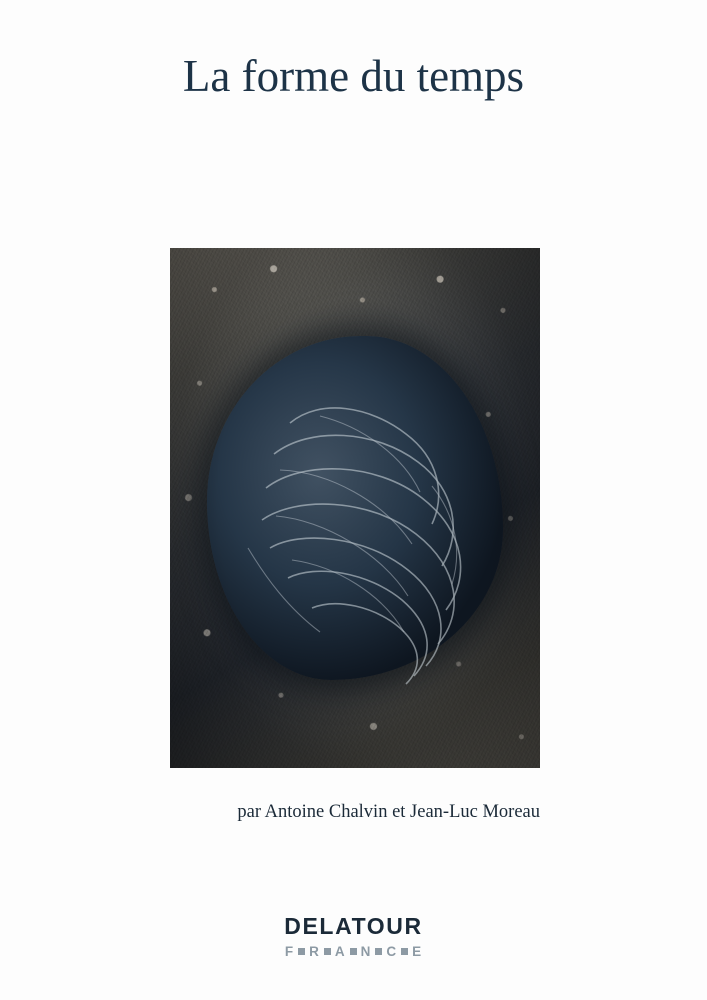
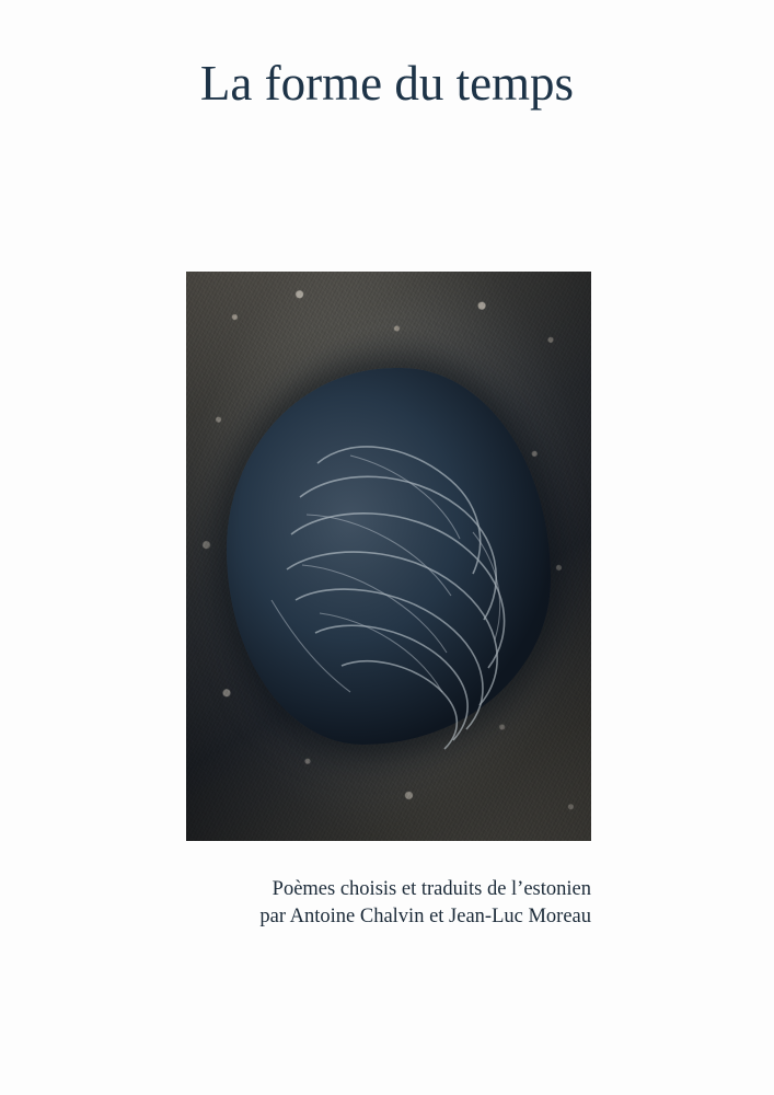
  La forme du temps
+ Poèmes choisis et traduits de l’estonien
  par Antoine Chalvin et Jean-Luc Moreau
- DELATOUR
- F
- R
- A
- N
- C
- E
